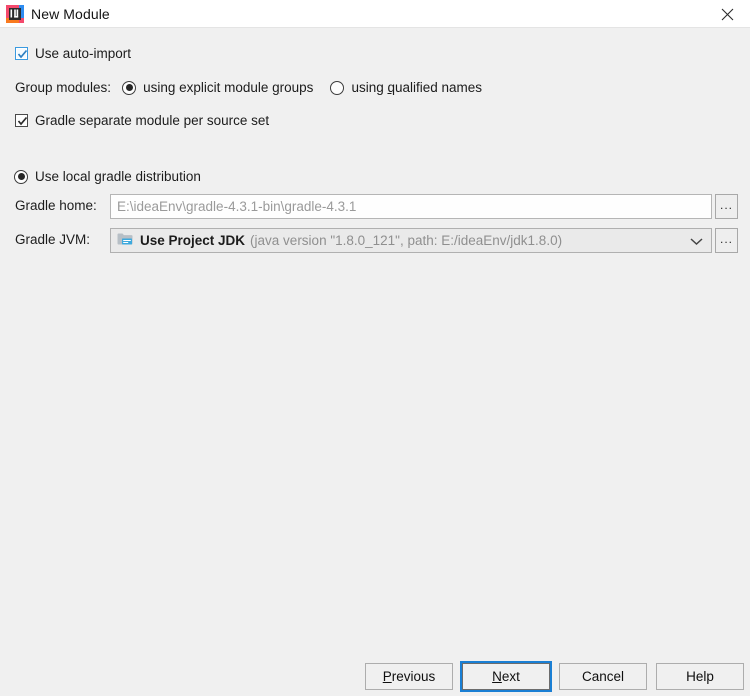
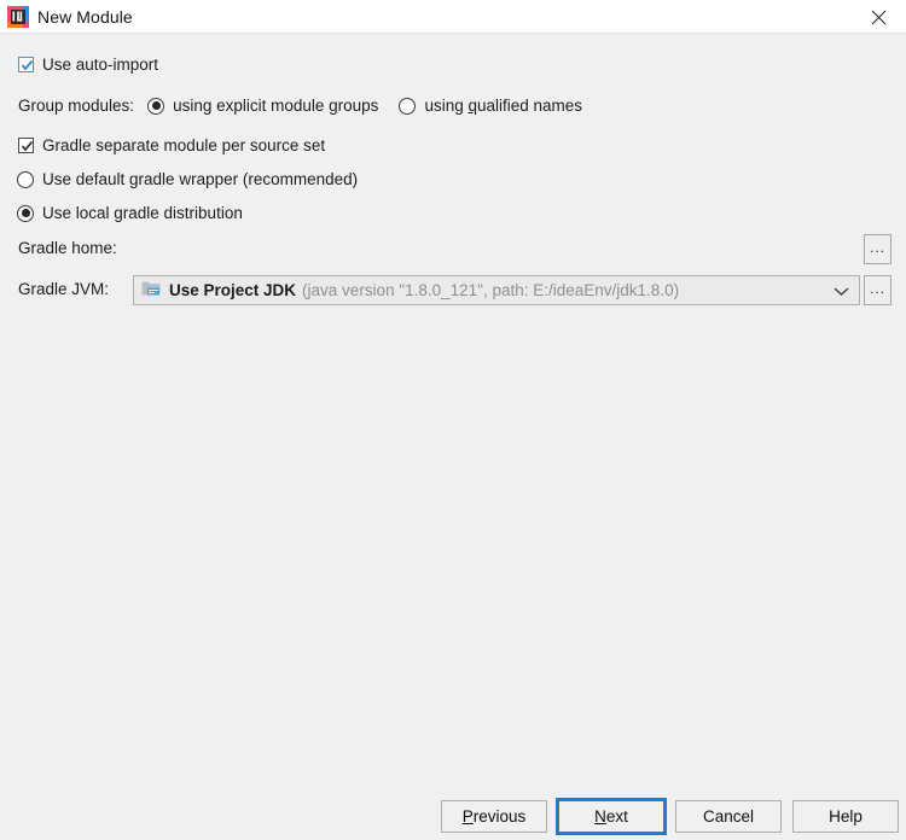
  New Module
  Use auto-import
  Group modules:
  using explicit module groups
  using qualified names
  Gradle separate module per source set
+ Use default gradle wrapper (recommended)
  Use local gradle distribution
  Gradle home:
- E:\ideaEnv\gradle-4.3.1-bin\gradle-4.3.1
  ...
  Gradle JVM:
  Use Project JDK
  (java version "1.8.0_121", path: E:/ideaEnv/jdk1.8.0)
  ...
  Previous
  Next
  Cancel
  Help
